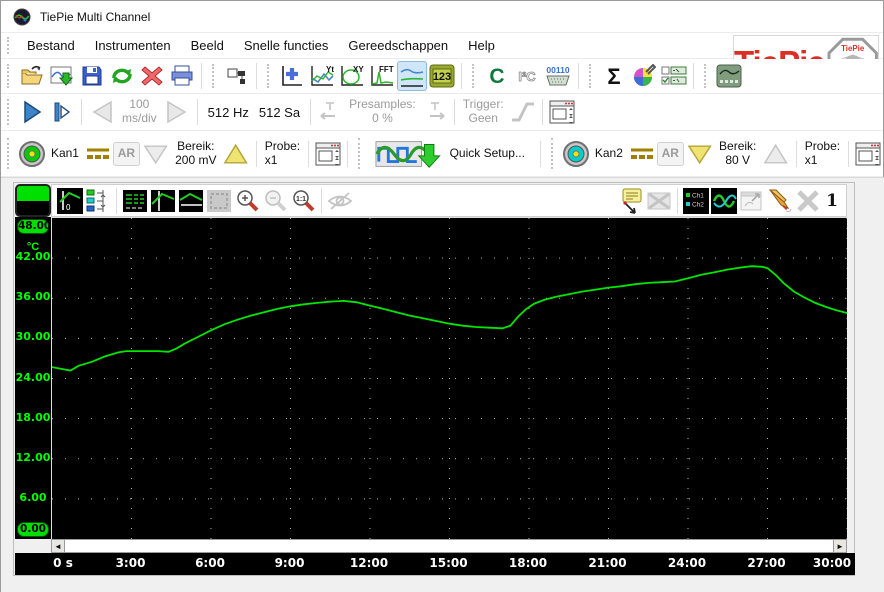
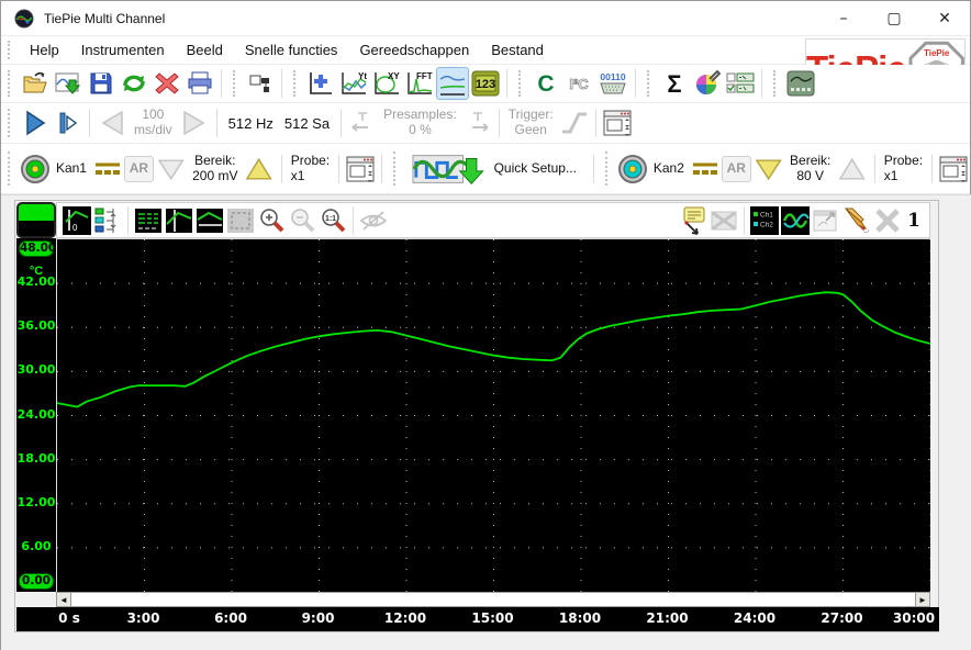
  TiePie Multi Channel
+ –
+ ▢
+ ✕
- Bestand
+ Help
  Instrumenten
  Beeld
  Snelle functies
  Gereedschappen
- Help
+ Bestand
  TiePie
  Yt
  XY
  FFT
  123
  C
  I²C
  00110
  Σ
  100
  ms/div
  512 Hz
  512 Sa
  Presamples:
  0 %
  Trigger:
  Geen
  Kan1
  AR
  Bereik:
  200 mV
  Probe:
  x1
  Quick Setup...
  Kan2
  AR
  Bereik:
  80 V
  Probe:
  x1
  0
  1
  48.00
  42.00
  36.00
  30.00
  24.00
  18.00
  12.00
  6.00
  0.00
  °C
  ◄
  ►
  0 s
  3:00
  6:00
  9:00
  12:00
  15:00
  18:00
  21:00
  24:00
  27:00
  30:00
